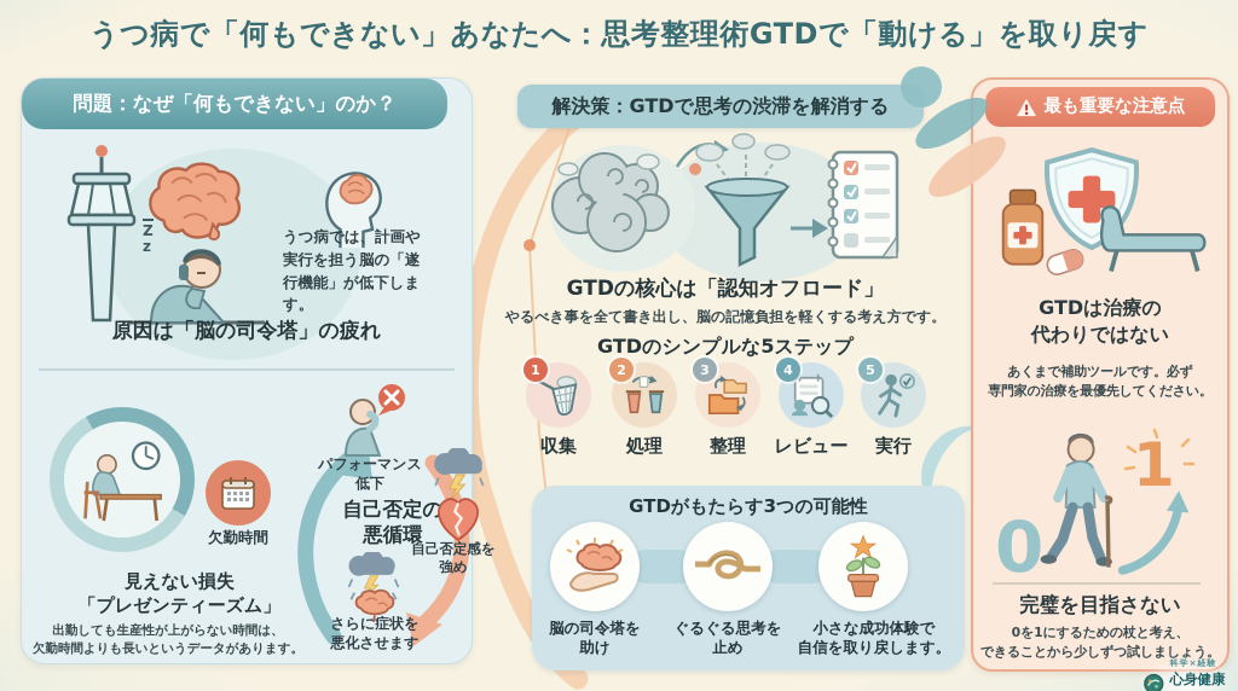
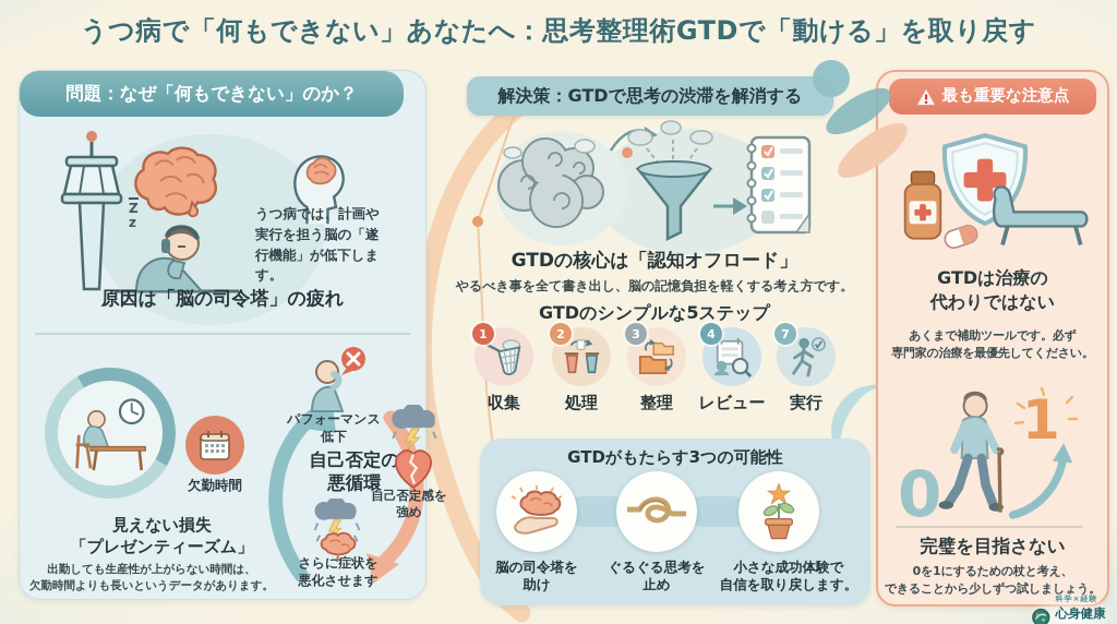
  うつ病で「何もできない」あなたへ：思考整理術GTDで「動ける」を取り戻す
  問題：なぜ「何もできない」のか？
  Z
  z
  うつ病では、計画や実行を担う脳の「遂行機能」が低下します。
  原因は「脳の司令塔」の疲れ
  欠勤時間
  パフォーマンス
  低下
  自己否定の
  悪循環
  自己否定感を
  強め
  さらに症状を
  悪化させます
  見えない損失
  「プレゼンティーズム」
  出勤しても生産性が上がらない時間は、
  欠勤時間よりも長いというデータがあります。
  解決策：GTDで思考の渋滞を解消する
  GTDの核心は「認知オフロード」
  やるべき事を全て書き出し、脳の記憶負担を軽くする考え方です。
  GTDのシンプルな5ステップ
  1
  収集
  2
  処理
  3
  整理
  4
  レビュー
- 5
+ 7
  実行
  GTDがもたらす3つの可能性
  脳の司令塔を
  助け
  ぐるぐる思考を
  止め
  小さな成功体験で
  自信を取り戻します。
  最も重要な注意点
  GTDは治療の
  代わりではない
  あくまで補助ツールです。必ず
  専門家の治療を最優先してください。
  0
  1
  完璧を目指さない
  0を1にするための杖と考え、
  できることから少しずつ試しましょう。
  科学×経験
